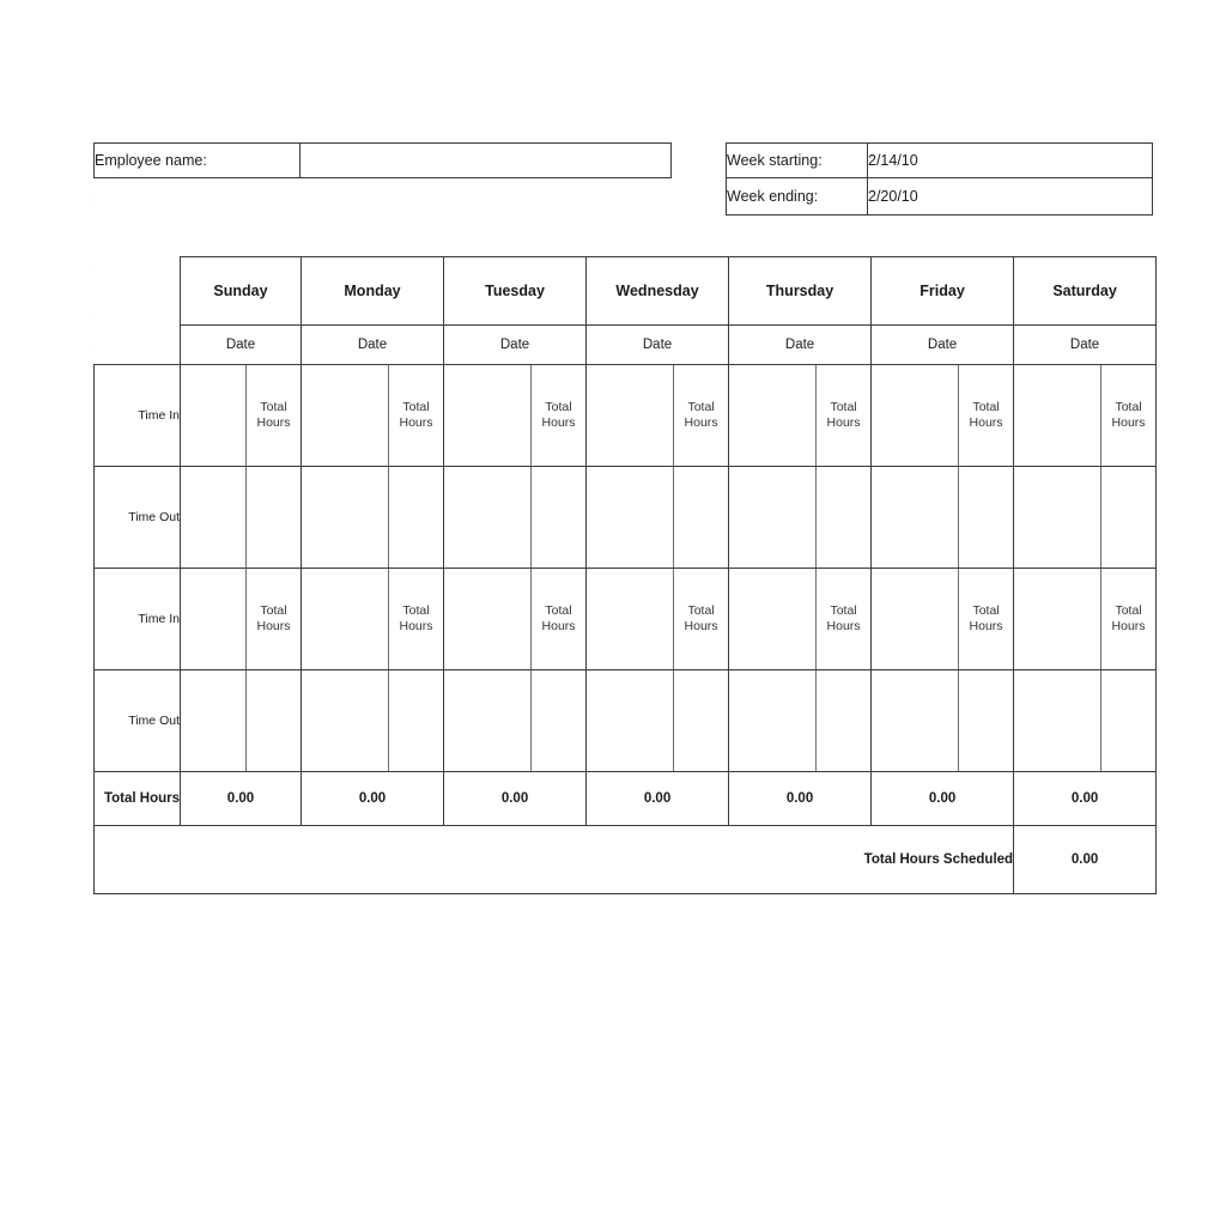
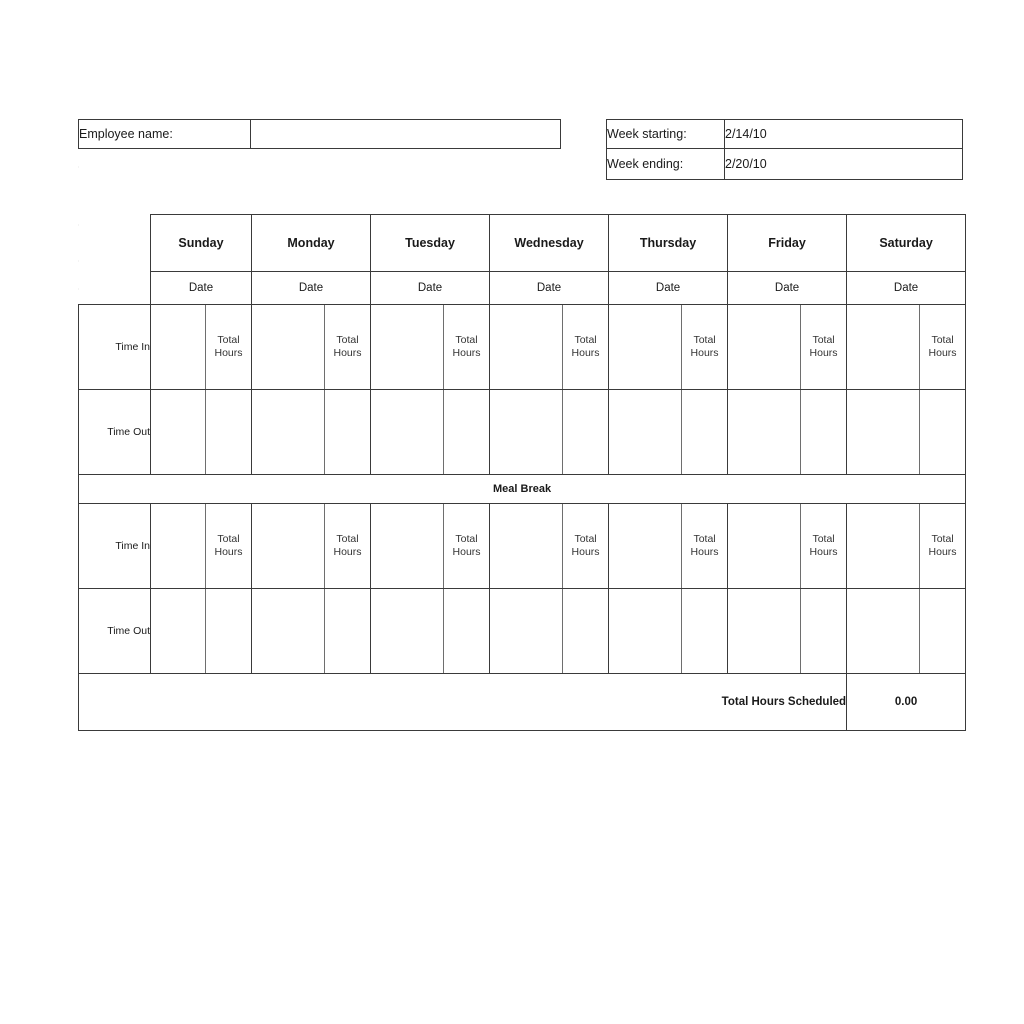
  Employee name:			Week starting:	2/14/10
  	Week ending:	2/20/10
  	Sunday	Monday	Tuesday	Wednesday	Thursday	Friday	Saturday
  	Date	Date	Date	Date	Date	Date	Date
  Time In		Total Hours		Total Hours		Total Hours		Total Hours		Total Hours		Total Hours		Total Hours
  Time Out
+ Meal Break
  Time In		Total Hours		Total Hours		Total Hours		Total Hours		Total Hours		Total Hours		Total Hours
  Time Out
- Total Hours	0.00	0.00	0.00	0.00	0.00	0.00	0.00
  Total Hours Scheduled	0.00
